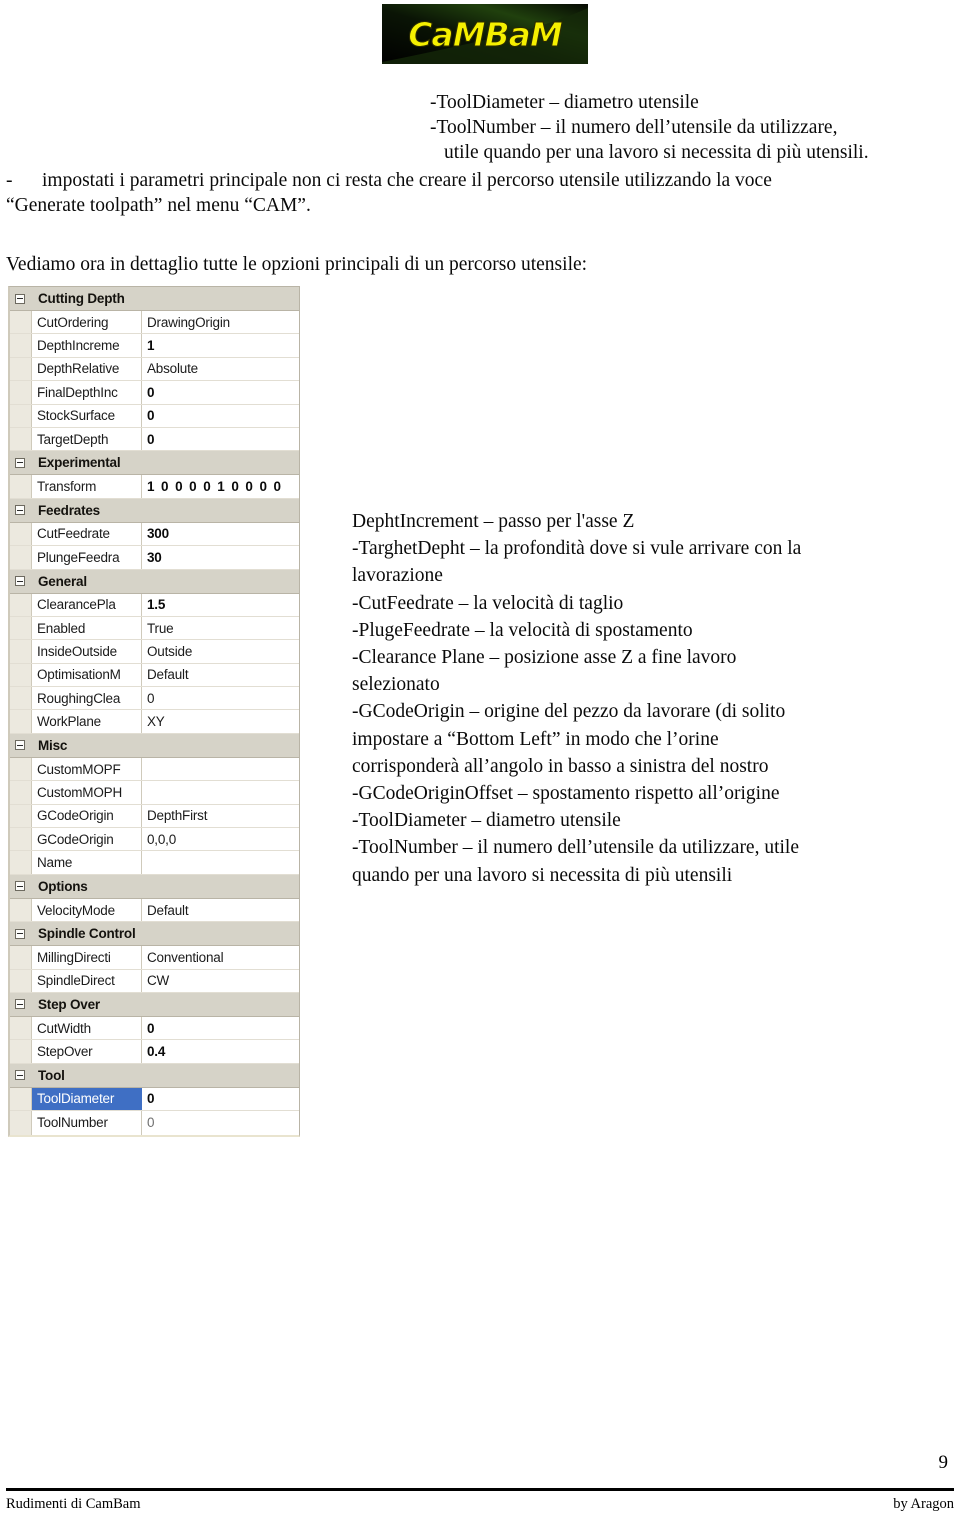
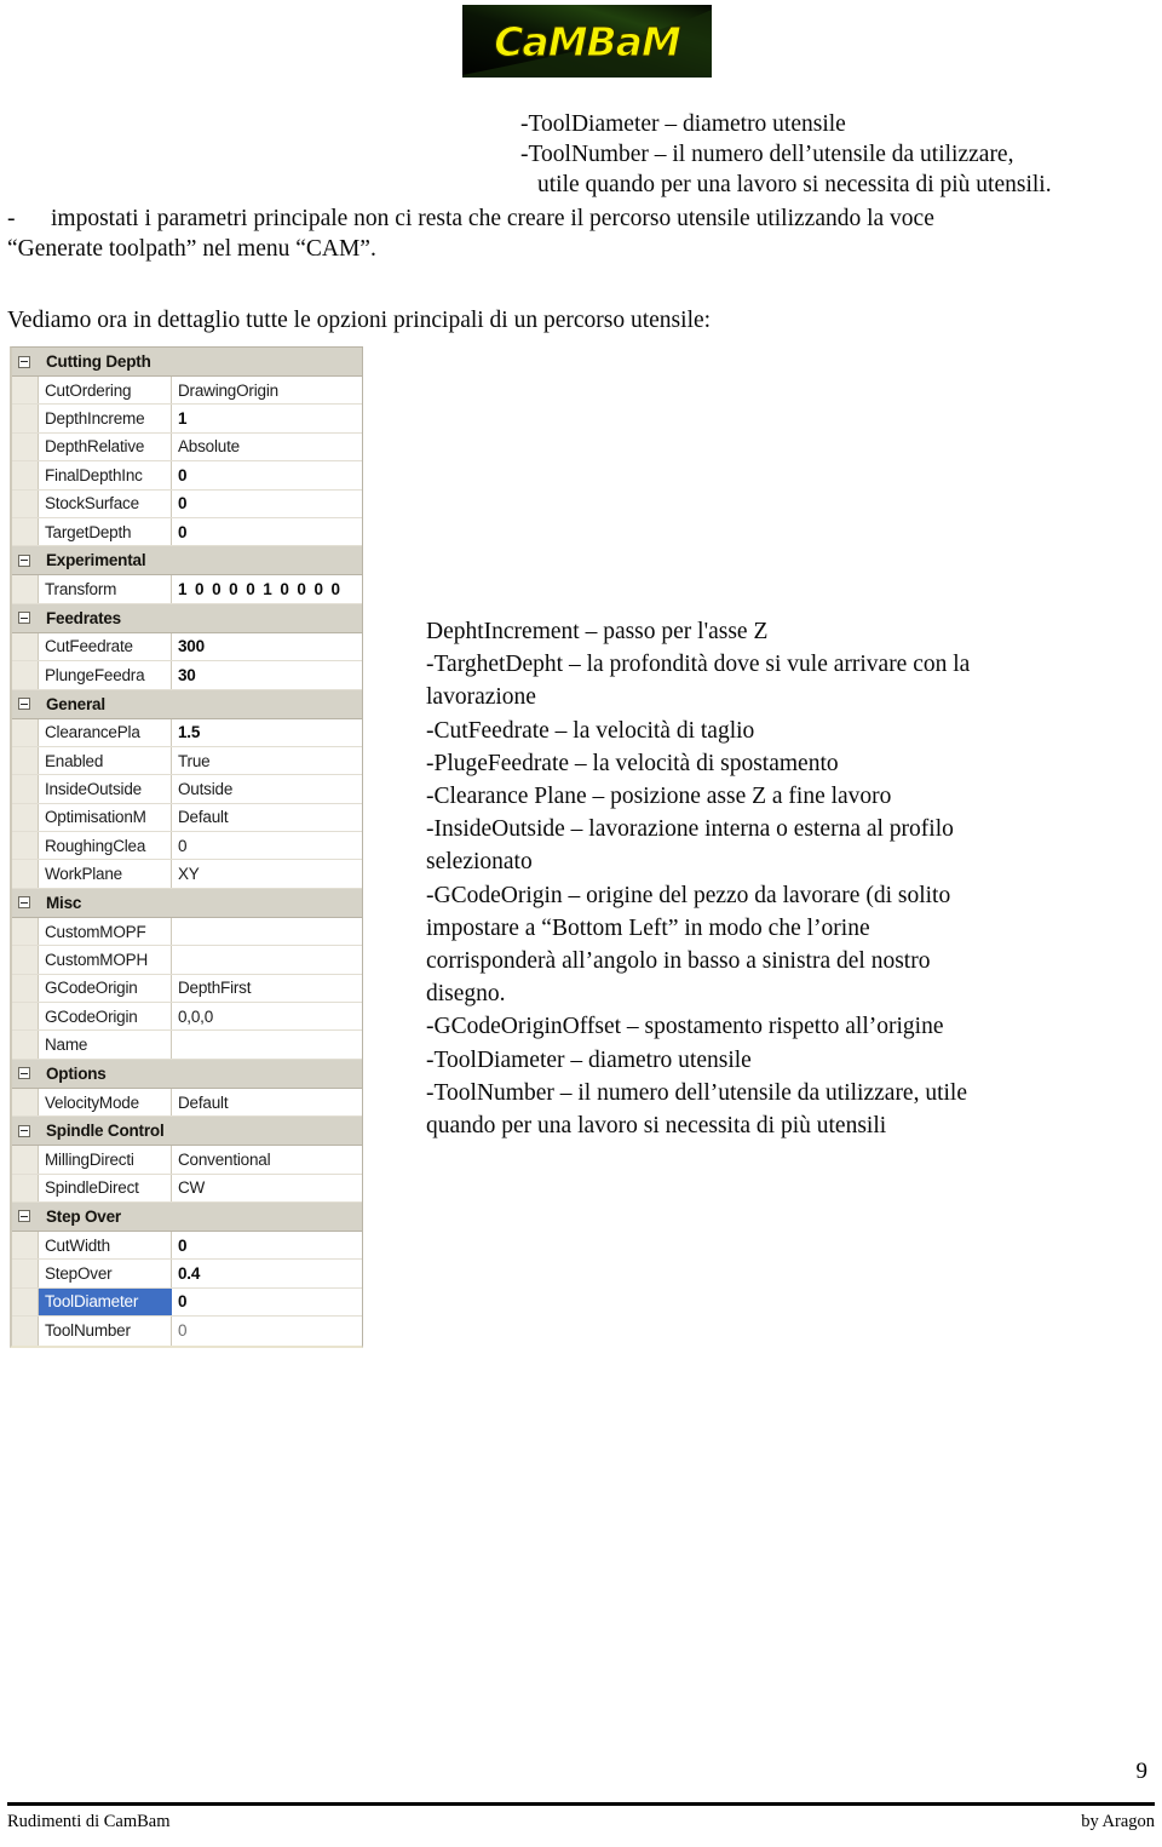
  CaMBaM
  -ToolDiameter – diametro utensile
  -ToolNumber – il numero dell’utensile da utilizzare,
  utile quando per una lavoro si necessita di più utensili.
  -
  impostati i parametri principale non ci resta che creare il percorso utensile utilizzando la voce
  “Generate toolpath” nel menu “CAM”.
  Vediamo ora in dettaglio tutte le opzioni principali di un percorso utensile:
  Cutting Depth
  CutOrdering
  DrawingOrigin
  DepthIncreme
  1
  DepthRelative
  Absolute
  FinalDepthInc
  0
  StockSurface
  0
  TargetDepth
  0
  Experimental
  Transform
  1 0 0 0 0 1 0 0 0 0
  Feedrates
  CutFeedrate
  300
  PlungeFeedra
  30
  General
  ClearancePla
  1.5
  Enabled
  True
  InsideOutside
  Outside
  OptimisationM
  Default
  RoughingClea
  0
  WorkPlane
  XY
  Misc
  CustomMOPF
  CustomMOPH
  GCodeOrigin
  DepthFirst
  GCodeOrigin
  0,0,0
  Name
  Options
  VelocityMode
  Default
  Spindle Control
  MillingDirecti
  Conventional
  SpindleDirect
  CW
  Step Over
  CutWidth
  0
  StepOver
  0.4
- Tool
  ToolDiameter
  0
  ToolNumber
  0
  DephtIncrement – passo per l'asse Z
  -TarghetDepht – la profondità dove si vule arrivare con la
  lavorazione
  -CutFeedrate – la velocità di taglio
  -PlugeFeedrate – la velocità di spostamento
  -Clearance Plane – posizione asse Z a fine lavoro
+ -InsideOutside – lavorazione interna o esterna al profilo
  selezionato
  -GCodeOrigin – origine del pezzo da lavorare (di solito
  impostare a “Bottom Left” in modo che l’orine
  corrisponderà all’angolo in basso a sinistra del nostro
+ disegno.
  -GCodeOriginOffset – spostamento rispetto all’origine
  -ToolDiameter – diametro utensile
  -ToolNumber – il numero dell’utensile da utilizzare, utile
  quando per una lavoro si necessita di più utensili
  9
  Rudimenti di CamBam
  by Aragon
